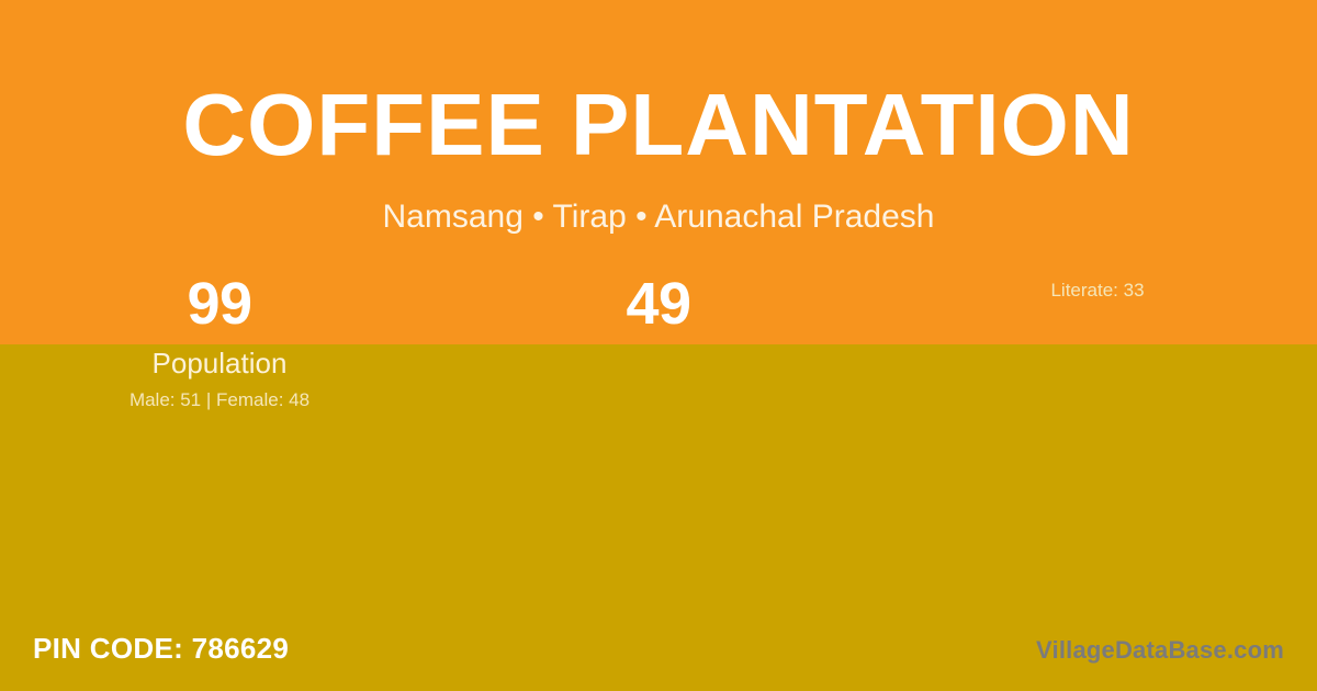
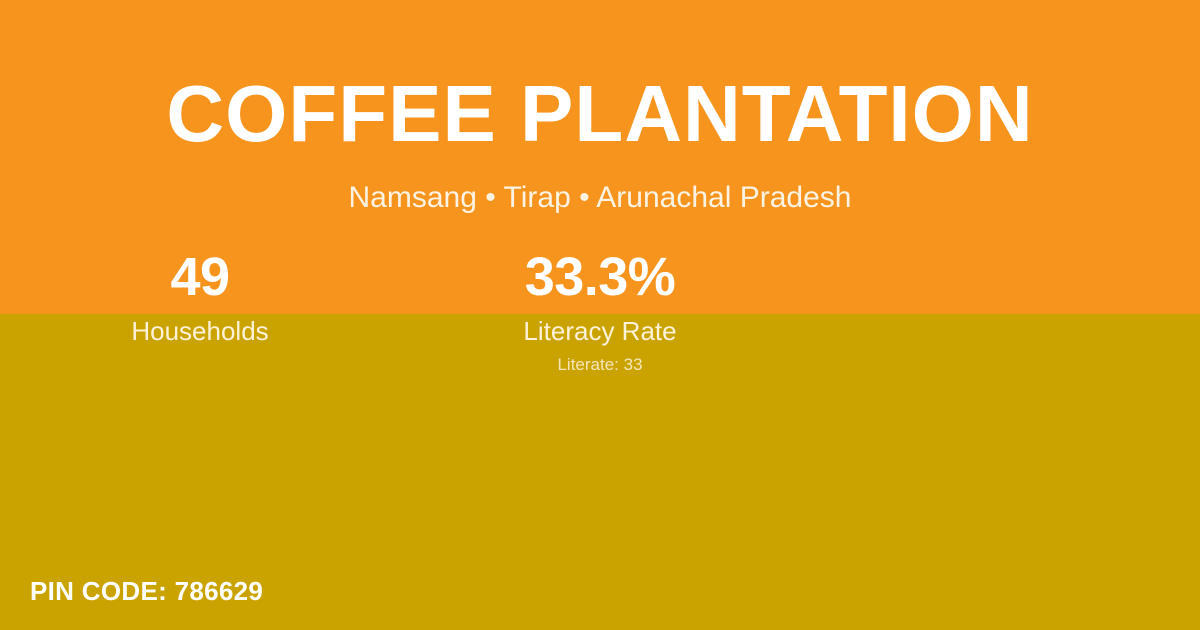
  COFFEE PLANTATION
  Namsang • Tirap • Arunachal Pradesh
- 99
- Population
- Male: 51 | Female: 48
  49
+ Households
+ 33.3%
+ Literacy Rate
  Literate: 33
  PIN CODE: 786629
- VillageDataBase.com
